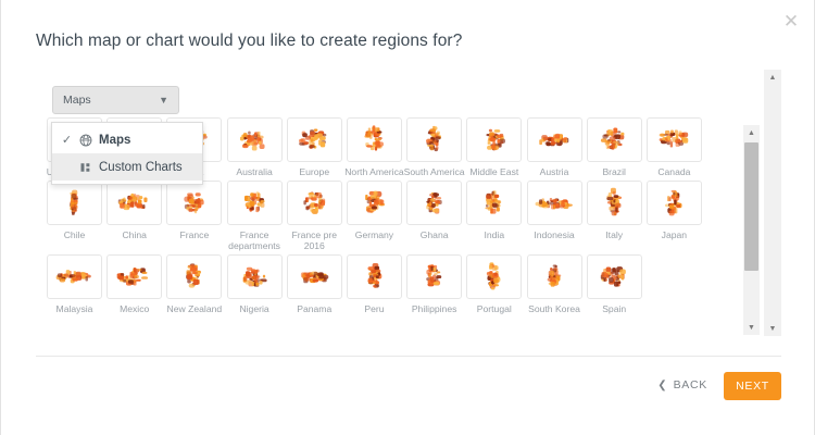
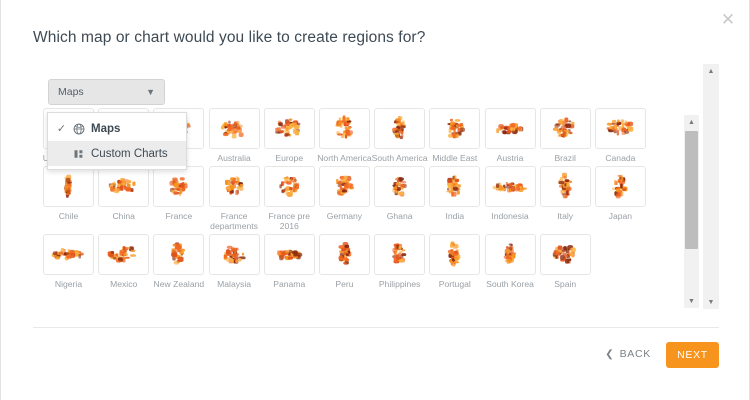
  ✕
  Which map or chart would you like to create regions for?
  Maps
  ▼
  ✓
  Maps
  Custom Charts
  Australia
  Europe
  North America
  South America
  Middle East
  Austria
  Brazil
  Canada
  Chile
  China
  France
  France departments
  France pre 2016
  Germany
  Ghana
  India
  Indonesia
  Italy
  Japan
- Malaysia
+ Nigeria
  Mexico
  New Zealand
- Nigeria
+ Malaysia
  Panama
  Peru
  Philippines
  Portugal
  South Korea
  Spain
  ❮
  BACK
  NEXT
